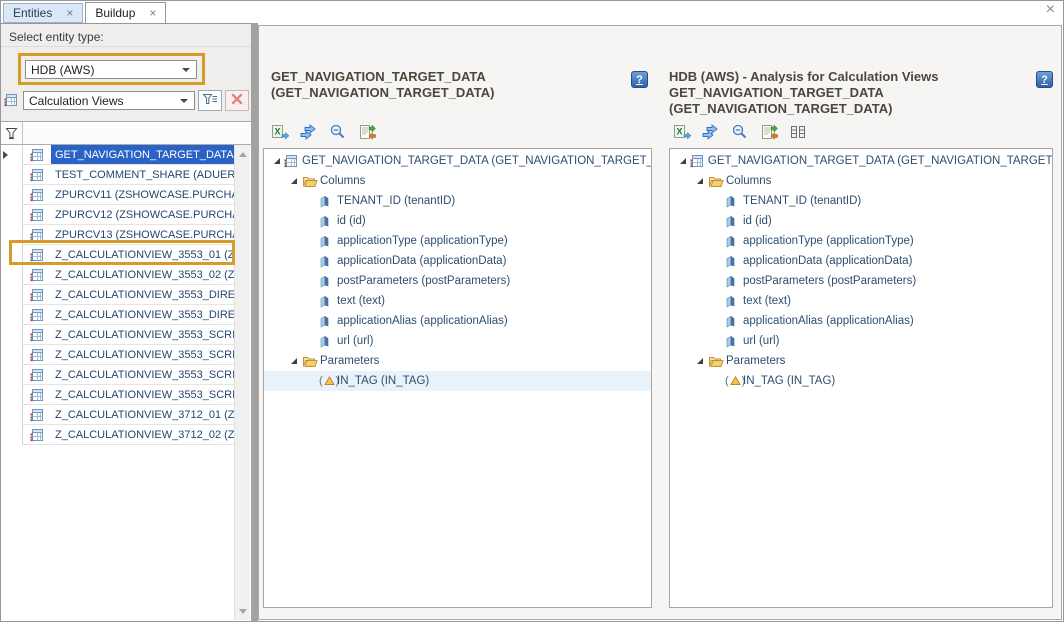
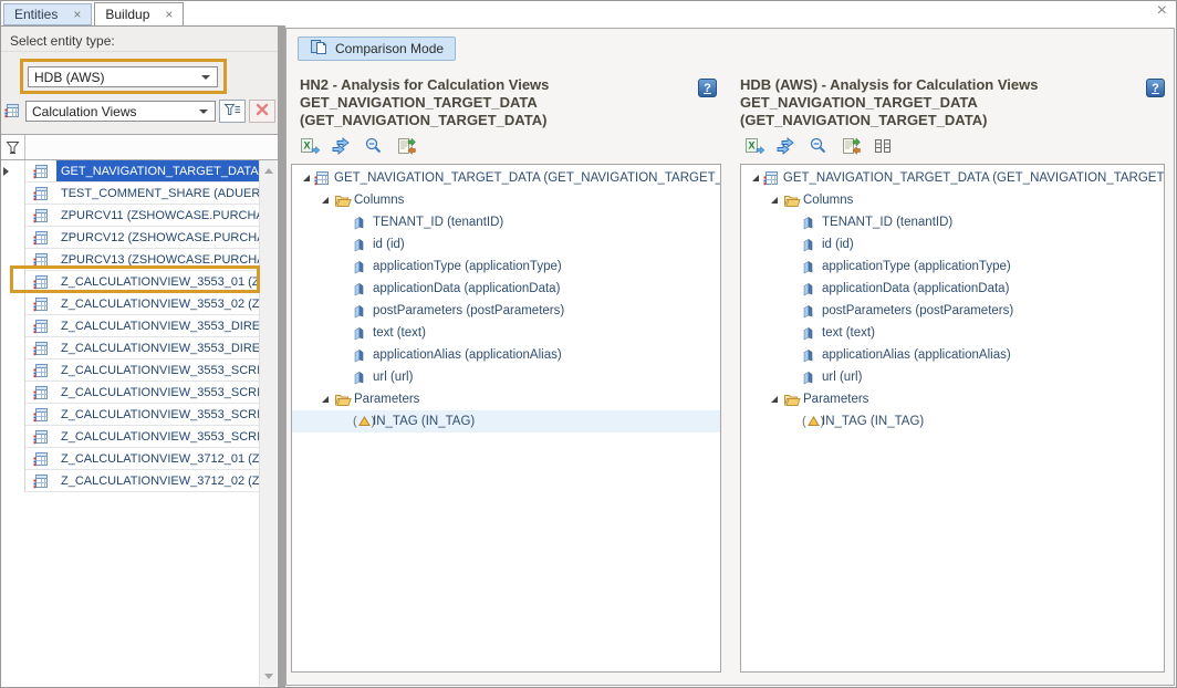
  Entities
  ×
  Buildup
  ×
  ×
  Select entity type:
  HDB (AWS)
  Calculation Views
  GET_NAVIGATION_TARGET_DATA
  TEST_COMMENT_SHARE (ADUER
  ZPURCV11 (ZSHOWCASE.PURCH
  ZPURCV12 (ZSHOWCASE.PURCH
  ZPURCV13 (ZSHOWCASE.PURCH
  Z_CALCULATIONVIEW_3553_01 (Z
  Z_CALCULATIONVIEW_3553_02 (Z
  Z_CALCULATIONVIEW_3553_DIRE
  Z_CALCULATIONVIEW_3553_DIRE
  Z_CALCULATIONVIEW_3553_SCR
  Z_CALCULATIONVIEW_3553_SCR
  Z_CALCULATIONVIEW_3553_SCR
  Z_CALCULATIONVIEW_3553_SCR
  Z_CALCULATIONVIEW_3712_01 (Z
  Z_CALCULATIONVIEW_3712_02 (Z
+ Comparison Mode
+ HN2 - Analysis for Calculation Views
  GET_NAVIGATION_TARGET_DATA
  (GET_NAVIGATION_TARGET_DATA)
  ?
  HDB (AWS) - Analysis for Calculation Views
  GET_NAVIGATION_TARGET_DATA
  (GET_NAVIGATION_TARGET_DATA)
  ?
  X
  X
  GET_NAVIGATION_TARGET_DATA (GET_NAVIGATION_TARGET_
  Columns
  TENANT_ID (tenantID)
  id (id)
  applicationType (applicationType)
  applicationData (applicationData)
  postParameters (postParameters)
  text (text)
  applicationAlias (applicationAlias)
  url (url)
  Parameters
  ( )
  IN_TAG (IN_TAG)
  GET_NAVIGATION_TARGET_DATA (GET_NAVIGATION_TARGET
  Columns
  TENANT_ID (tenantID)
  id (id)
  applicationType (applicationType)
  applicationData (applicationData)
  postParameters (postParameters)
  text (text)
  applicationAlias (applicationAlias)
  url (url)
  Parameters
  ( )
  IN_TAG (IN_TAG)
